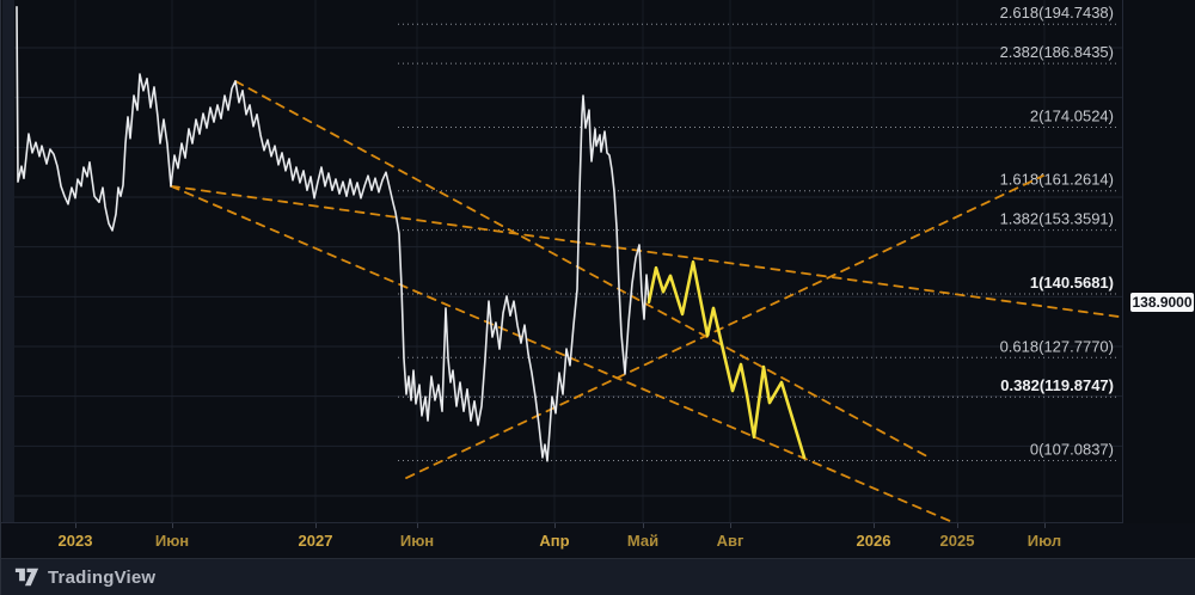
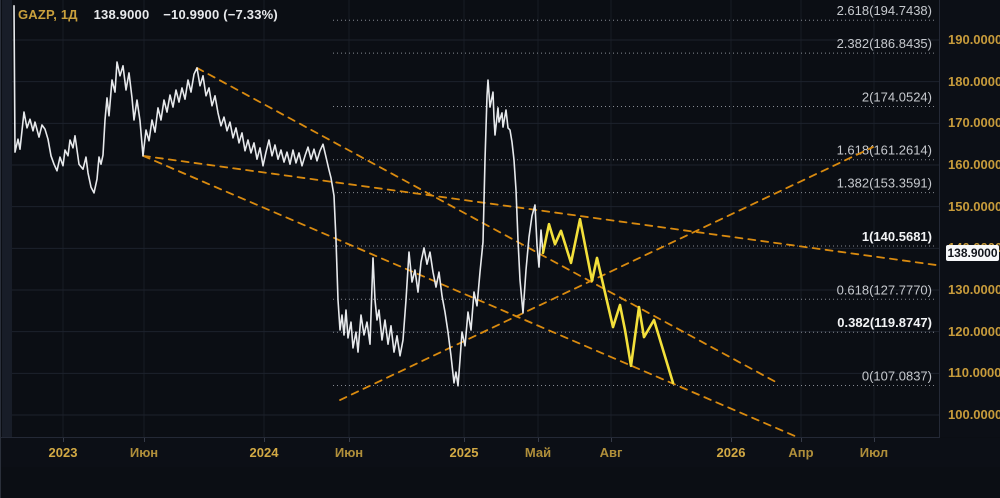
  2.618(194.7438)
  2.382(186.8435)
  2(174.0524)
  1.618(161.2614)
  1.382(153.3591)
  1(140.5681)
  0.618(127.7770)
  0.382(119.8747)
  0(107.0837)
+ GAZP, 1Д 138.9000 −10.9900 (−7.33%)
+ 190.0000
+ 180.0000
+ 170.0000
+ 160.0000
+ 150.0000
+ 130.0000
+ 120.0000
+ 110.0000
+ 100.0000
  138.9000
  2023
  Июн
- 2027
+ 2024
  Июн
- Апр
+ 2025
  Май
  Авг
  2026
- 2025
+ Апр
  Июл
- TradingView
